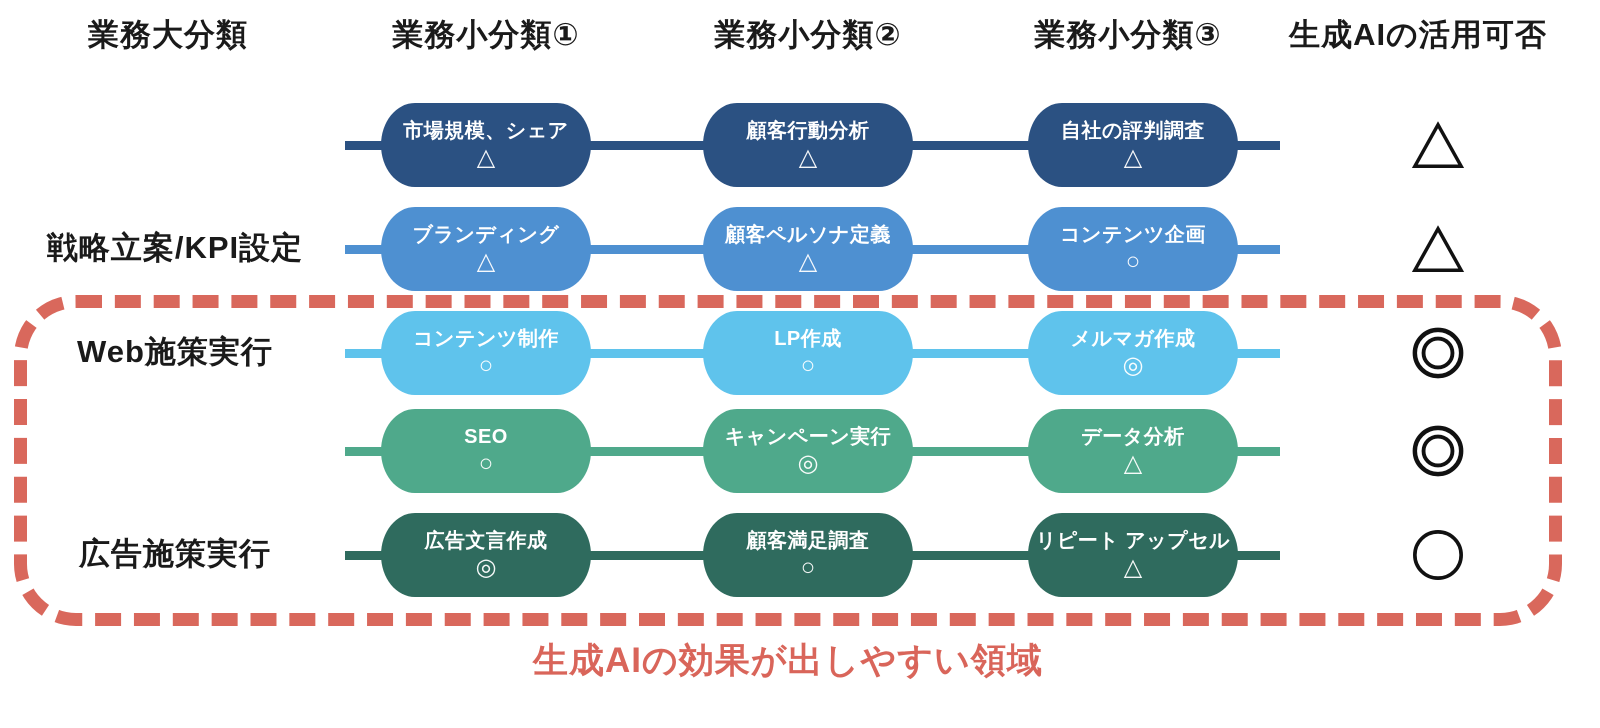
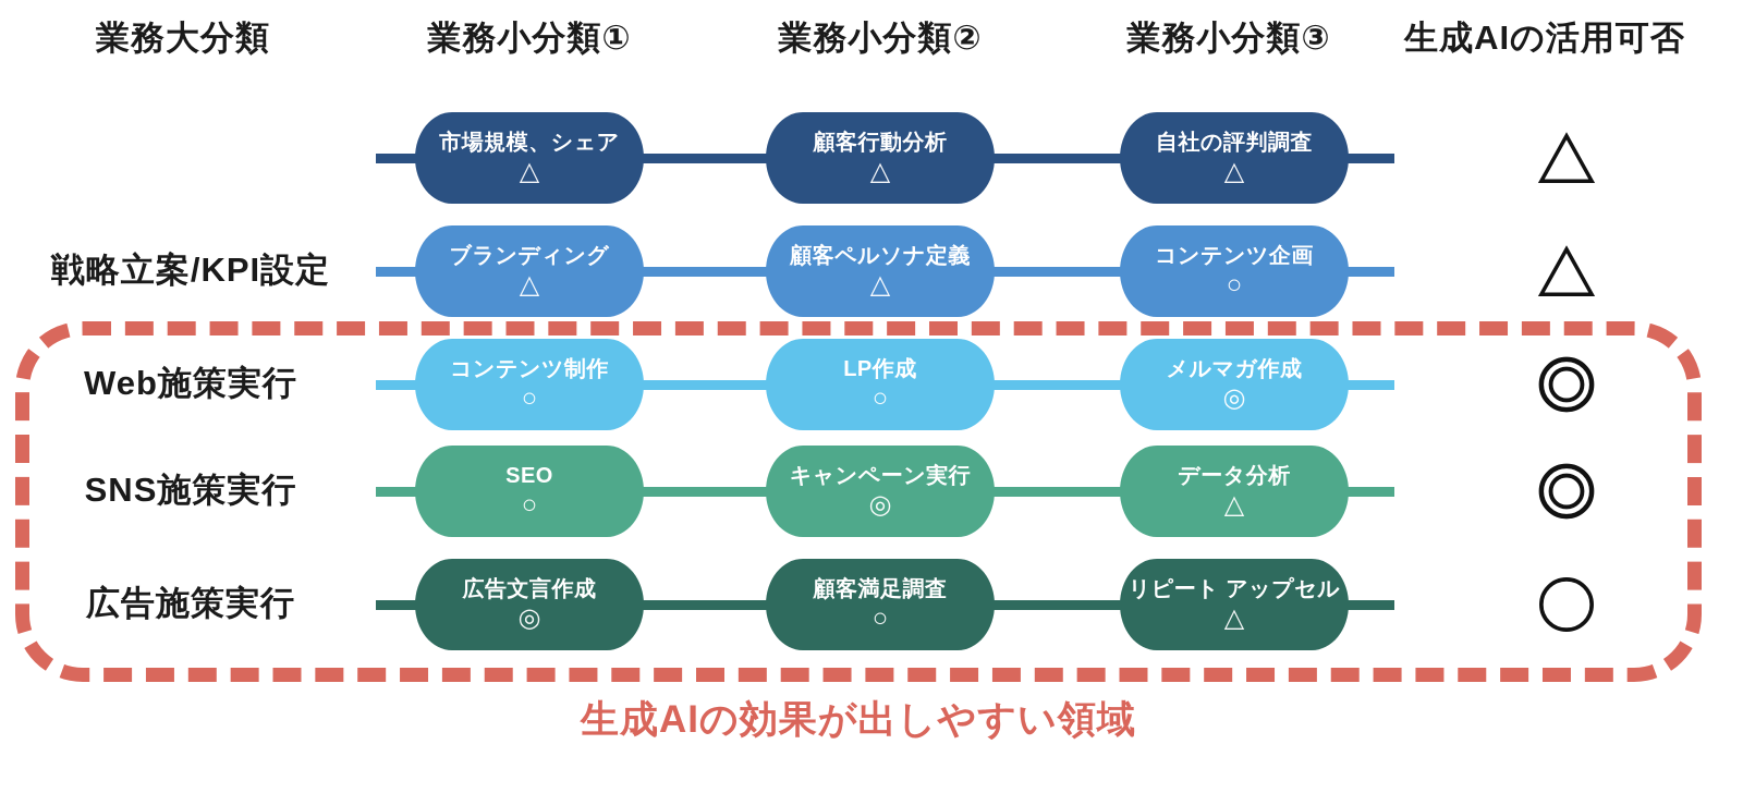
  業務大分類
  業務小分類①
  業務小分類②
  業務小分類③
  生成AIの活用可否
  市場規模、シェア
  △
  顧客行動分析
  △
  自社の評判調査
  △
  戦略立案/KPI設定
  ブランディング
  △
  顧客ペルソナ定義
  △
  コンテンツ企画
  ○
  Web施策実行
  コンテンツ制作
  ○
  LP作成
  ○
  メルマガ作成
  ◎
+ SNS施策実行
  SEO
  ○
  キャンペーン実行
  ◎
  データ分析
  △
  広告施策実行
  広告文言作成
  ◎
  顧客満足調査
  ○
  リピート アップセル
  △
  生成AIの効果が出しやすい領域
